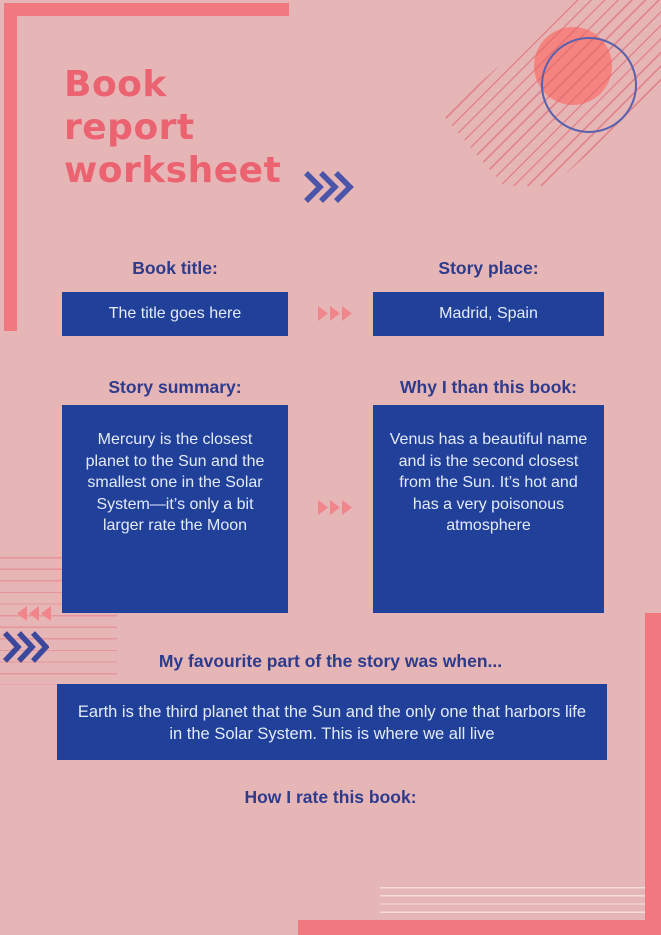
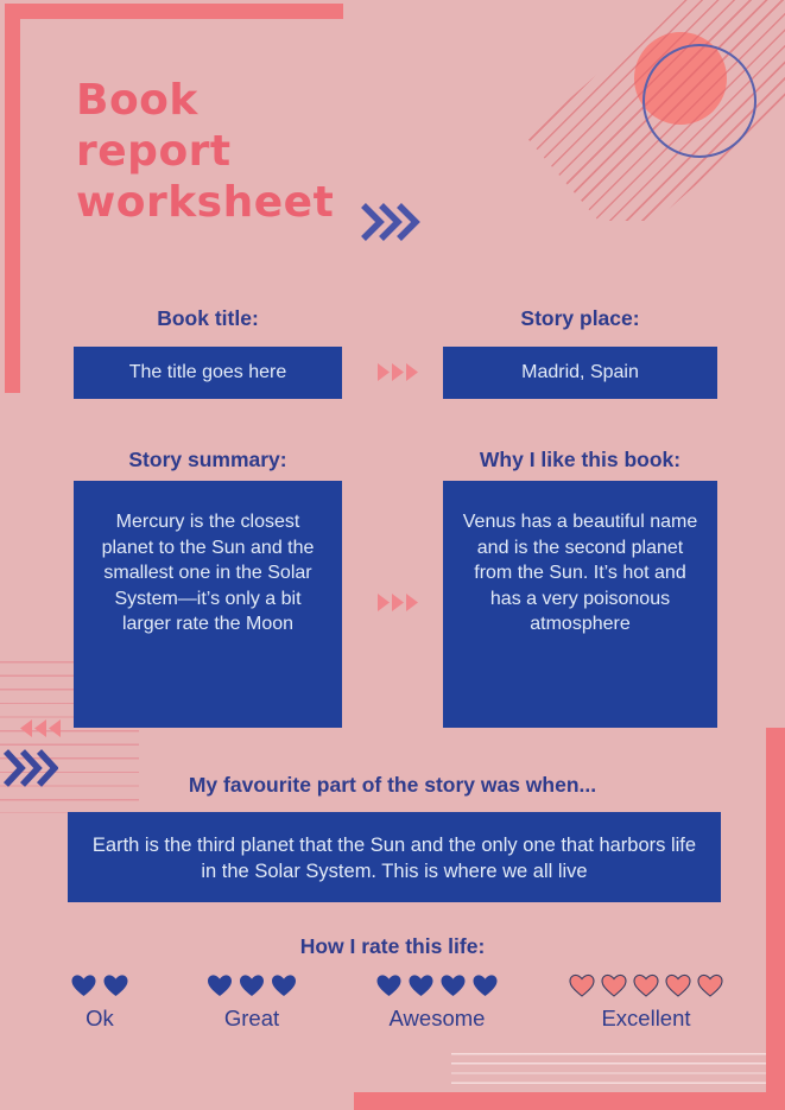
  Book report worksheet
  Book title:
  The title goes here
  Story place:
  Madrid, Spain
  Story summary:
  Mercury is the closest planet to the Sun and the smallest one in the Solar System—it’s only a bit larger rate the Moon
- Why I than this book:
+ Why I like this book:
- Venus has a beautiful name and is the second closest from the Sun. It’s hot and has a very poisonous atmosphere
+ Venus has a beautiful name and is the second planet from the Sun. It’s hot and has a very poisonous atmosphere
  My favourite part of the story was when...
  Earth is the third planet that the Sun and the only one that harbors life in the Solar System. This is where we all live
- How I rate this book:
+ How I rate this life:
+ Ok
+ Great
+ Awesome
+ Excellent
